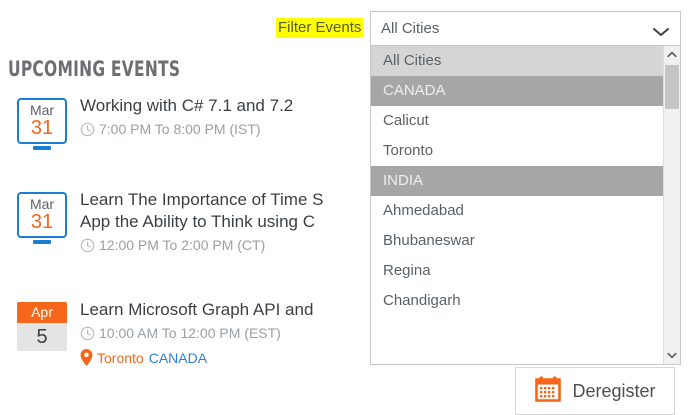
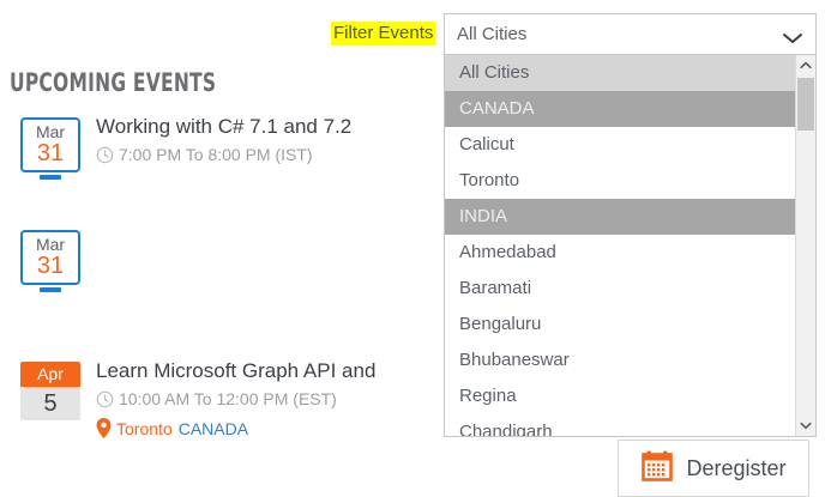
  Filter Events
  UPCOMING EVENTS
  Mar
  31
  Working with C# 7.1 and 7.2
  7:00 PM To 8:00 PM (IST)
  Mar
  31
- Learn The Importance of Time S
- App the Ability to Think using C
- 12:00 PM To 2:00 PM (CT)
  Apr
  5
  Learn Microsoft Graph API and
  10:00 AM To 12:00 PM (EST)
  Toronto
  CANADA
  All Cities
  All Cities
  CANADA
  Calicut
  Toronto
  INDIA
  Ahmedabad
+ Baramati
+ Bengaluru
  Bhubaneswar
  Regina
  Chandigarh
  Deregister
